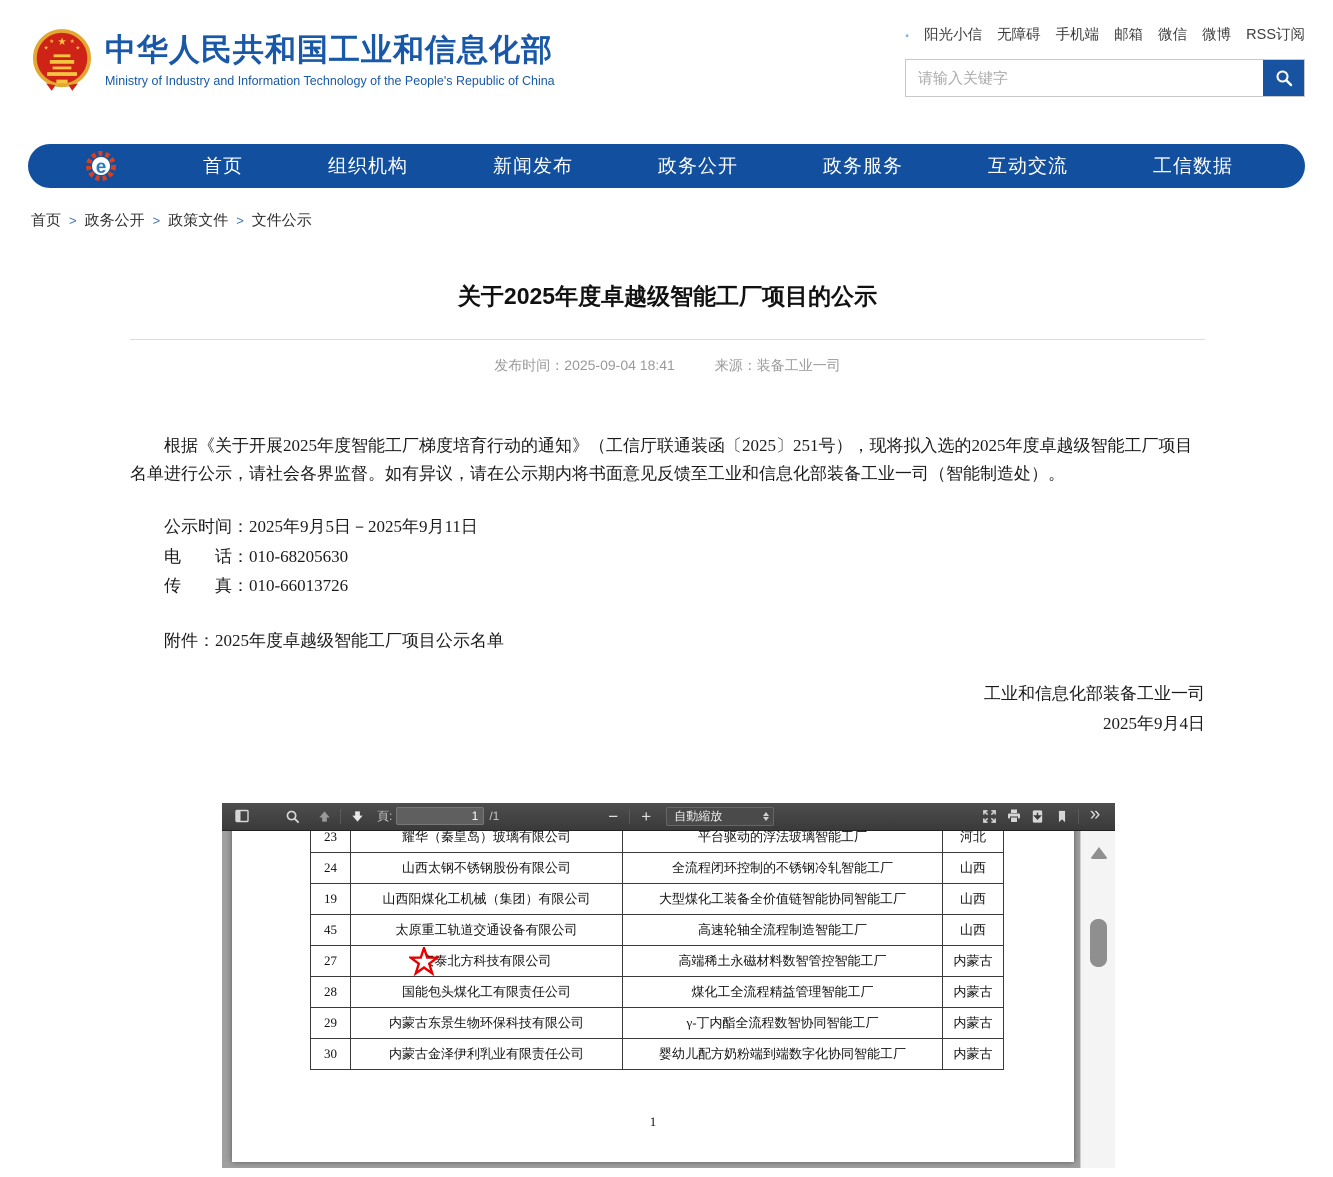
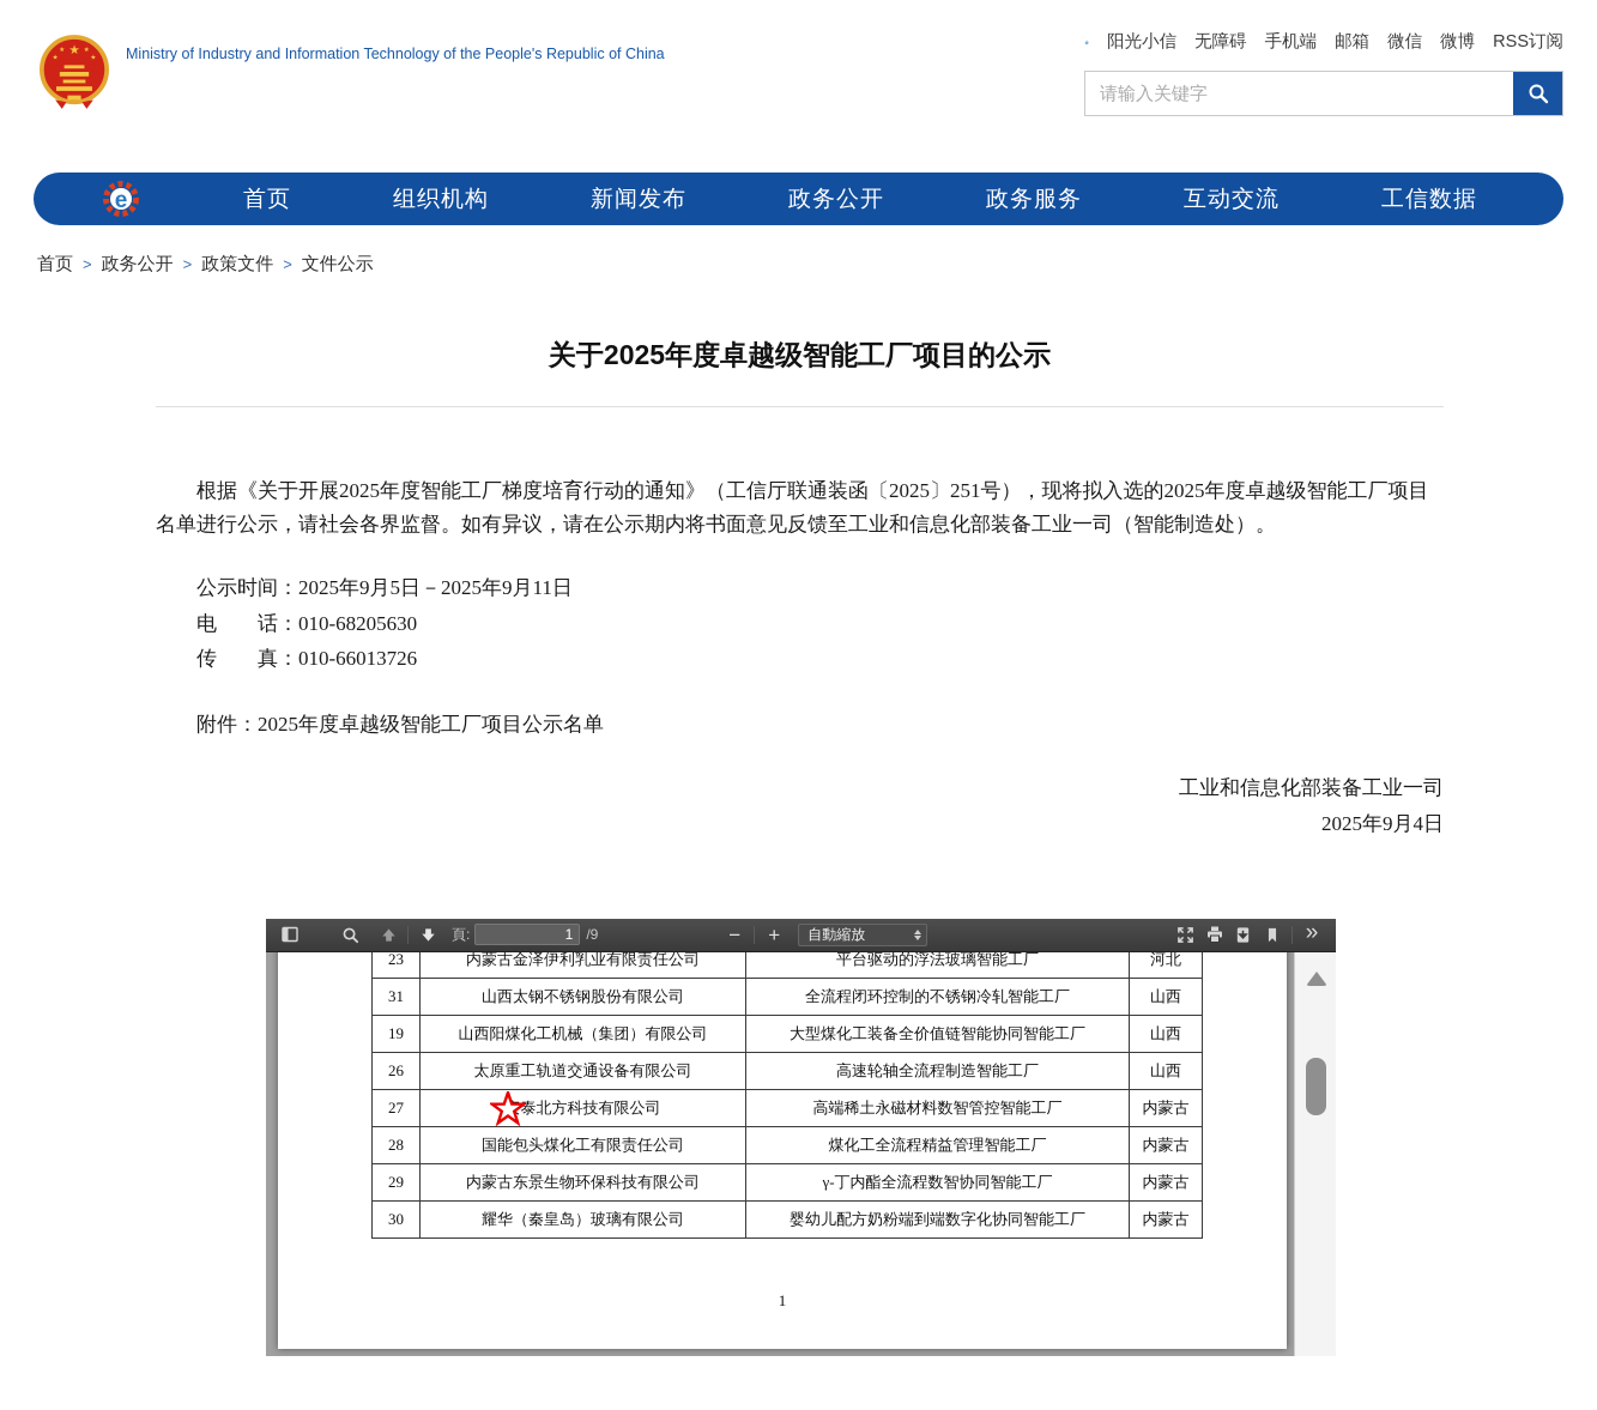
  ★
- 中华人民共和国工业和信息化部
  Ministry of Industry and Information Technology of the People's Republic of China
  阳光小信
  无障碍
  手机端
  邮箱
  微信
  微博
  RSS订阅
  请输入关键字
  e
  首页
  组织机构
  新闻发布
  政务公开
  政务服务
  互动交流
  工信数据
  首页 政务公开 政策文件 文件公示
  关于2025年度卓越级智能工厂项目的公示
- 发布时间：2025-09-04 18:41 来源：装备工业一司
  根据《关于开展2025年度智能工厂梯度培育行动的通知》（工信厅联通装函〔2025〕251号），现将拟入选的2025年度卓越级智能工厂项目名单进行公示，请社会各界监督。如有异议，请在公示期内将书面意见反馈至工业和信息化部装备工业一司（智能制造处）。
  公示时间：2025年9月5日－2025年9月11日
  电 话：010-68205630
  传 真：010-66013726
  附件：2025年度卓越级智能工厂项目公示名单
  工业和信息化部装备工业一司
  2025年9月4日
  頁:
  1
- /1
+ /9
  −
  +
  自動縮放
  »
- 23	耀华（秦皇岛）玻璃有限公司	平台驱动的浮法玻璃智能工厂	河北
+ 23	内蒙古金泽伊利乳业有限责任公司	平台驱动的浮法玻璃智能工厂	河北
- 24	山西太钢不锈钢股份有限公司	全流程闭环控制的不锈钢冷轧智能工厂	山西
+ 31	山西太钢不锈钢股份有限公司	全流程闭环控制的不锈钢冷轧智能工厂	山西
  19	山西阳煤化工机械（集团）有限公司	大型煤化工装备全价值链智能协同智能工厂	山西
- 45	太原重工轨道交通设备有限公司	高速轮轴全流程制造智能工厂	山西
+ 26	太原重工轨道交通设备有限公司	高速轮轴全流程制造智能工厂	山西
  27	泰北方科技有限公司	高端稀土永磁材料数智管控智能工厂	内蒙古
  28	国能包头煤化工有限责任公司	煤化工全流程精益管理智能工厂	内蒙古
  29	内蒙古东景生物环保科技有限公司	γ-丁内酯全流程数智协同智能工厂	内蒙古
- 30	内蒙古金泽伊利乳业有限责任公司	婴幼儿配方奶粉端到端数字化协同智能工厂	内蒙古
+ 30	耀华（秦皇岛）玻璃有限公司	婴幼儿配方奶粉端到端数字化协同智能工厂	内蒙古
  1
